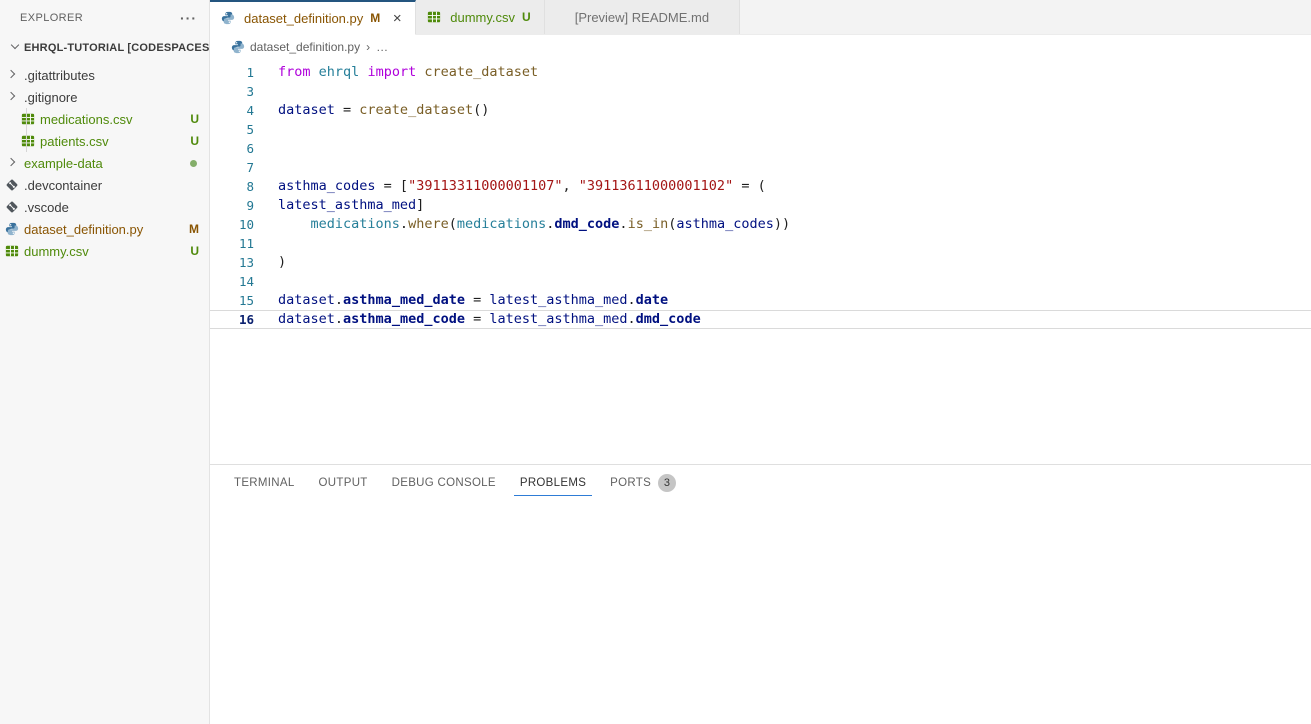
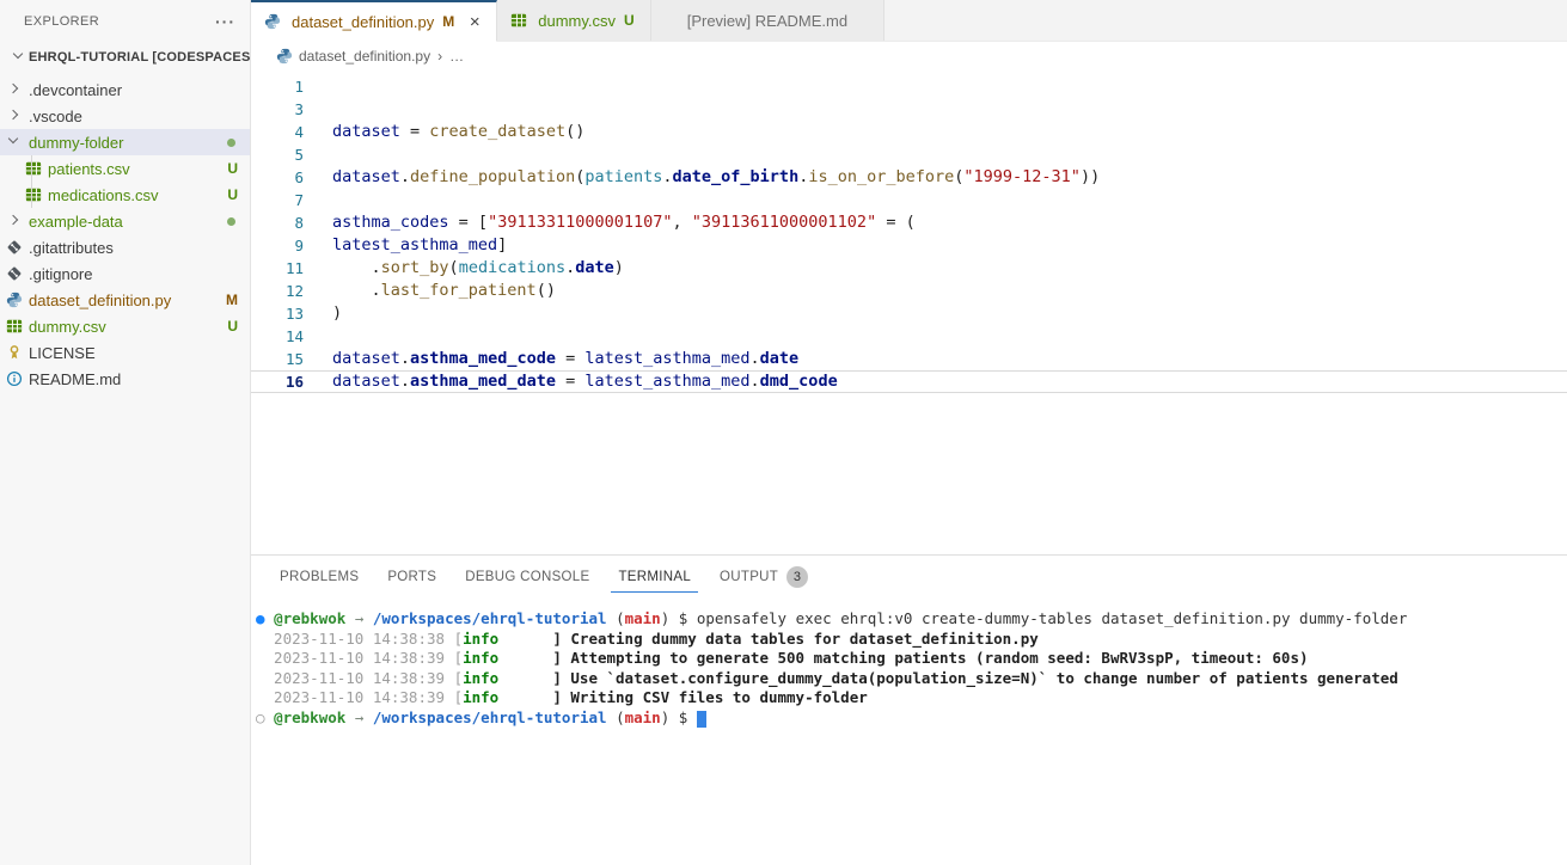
  EXPLORER
  ···
  EHRQL-TUTORIAL [CODESPACES
- .gitattributes
+ .devcontainer
- .gitignore
+ .vscode
+ dummy-folder
- medications.csv
+ patients.csv
  U
- patients.csv
+ medications.csv
  U
  example-data
- .devcontainer
+ .gitattributes
- .vscode
+ .gitignore
  dataset_definition.py
  M
  dummy.csv
  U
+ LICENSE
+ README.md
  dataset_definition.py
  M
  ×
  dummy.csv
  U
  [Preview] README.md
  dataset_definition.py
  ›
  …
  1
- from ehrql import create_dataset
  3
  4
  dataset = create_dataset()
  5
  6
+ dataset.define_population(patients.date_of_birth.is_on_or_before("1999-12-31"))
  7
  8
  asthma_codes = ["39113311000001107", "39113611000001102" = (
  9
  latest_asthma_med]
- 10
- medications.where(medications.dmd_code.is_in(asthma_codes))
  11
+ .sort_by(medications.date)
+ 12
+ .last_for_patient()
  13
  )
  14
  15
- dataset.asthma_med_date = latest_asthma_med.date
+ dataset.asthma_med_code = latest_asthma_med.date
  16
- dataset.asthma_med_code = latest_asthma_med.dmd_code
+ dataset.asthma_med_date = latest_asthma_med.dmd_code
- TERMINAL
+ PROBLEMS
- OUTPUT
+ PORTS
  DEBUG CONSOLE
- PROBLEMS
+ TERMINAL
- PORTS
+ OUTPUT
  3
+ ● @rebkwok → /workspaces/ehrql-tutorial (main) $ opensafely exec ehrql:v0 create-dummy-tables dataset_definition.py dummy-folder
+ 2023-11-10 14:38:38 [info ] Creating dummy data tables for dataset_definition.py
+ 2023-11-10 14:38:39 [info ] Attempting to generate 500 matching patients (random seed: BwRV3spP, timeout: 60s)
+ 2023-11-10 14:38:39 [info ] Use `dataset.configure_dummy_data(population_size=N)` to change number of patients generated
+ 2023-11-10 14:38:39 [info ] Writing CSV files to dummy-folder
+ ○ @rebkwok → /workspaces/ehrql-tutorial (main) $
